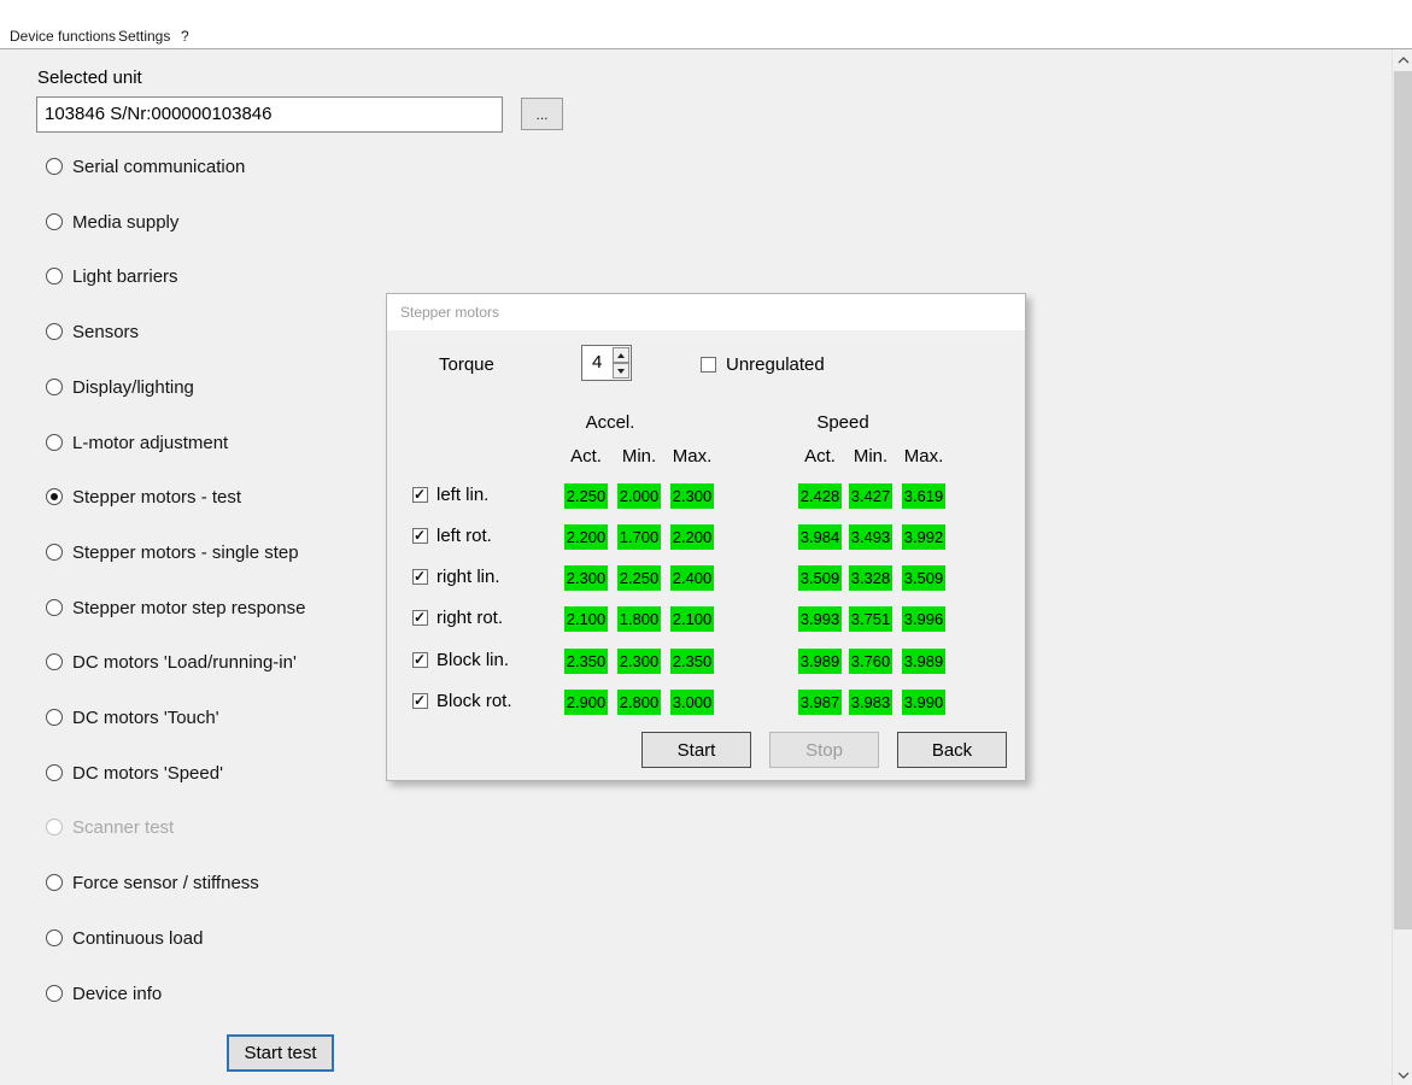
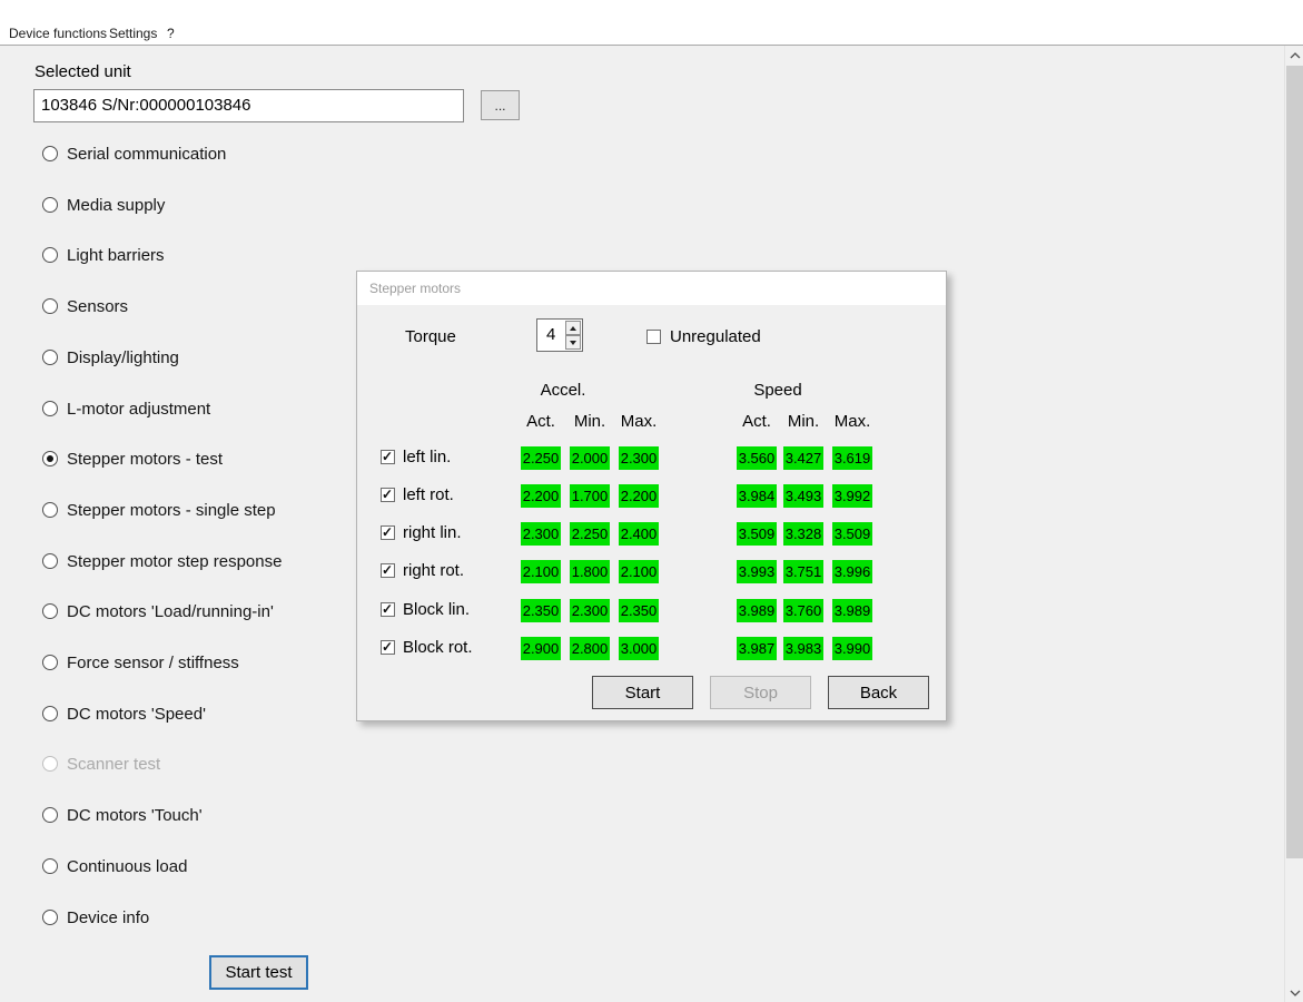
  Device functions
  Settings
  ?
  Selected unit
  103846 S/Nr:000000103846
  ...
  Serial communication
  Media supply
  Light barriers
  Sensors
  Display/lighting
  L-motor adjustment
  Stepper motors - test
  Stepper motors - single step
  Stepper motor step response
  DC motors 'Load/running-in'
- DC motors 'Touch'
+ Force sensor / stiffness
  DC motors 'Speed'
  Scanner test
- Force sensor / stiffness
+ DC motors 'Touch'
  Continuous load
  Device info
  Start test
  Stepper motors
  Torque
  4
  Unregulated
  Accel.
  Speed
  Act.
  Min.
  Max.
  Act.
  Min.
  Max.
  left lin.
  2.250
  2.000
  2.300
- 2.428
+ 3.560
  3.427
  3.619
  left rot.
  2.200
  1.700
  2.200
  3.984
  3.493
  3.992
  right lin.
  2.300
  2.250
  2.400
  3.509
  3.328
  3.509
  right rot.
  2.100
  1.800
  2.100
  3.993
  3.751
  3.996
  Block lin.
  2.350
  2.300
  2.350
  3.989
  3.760
  3.989
  Block rot.
  2.900
  2.800
  3.000
  3.987
  3.983
  3.990
  Start
  Stop
  Back
